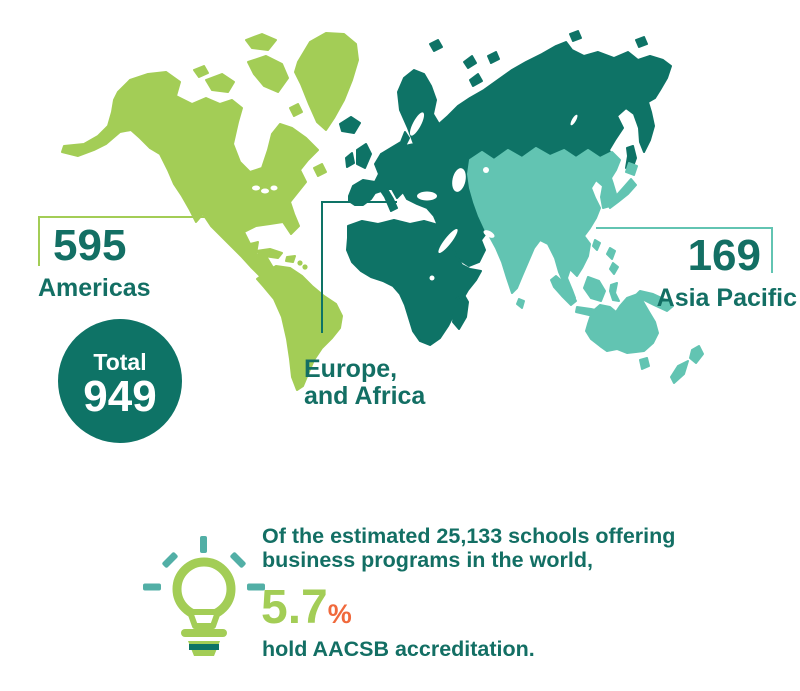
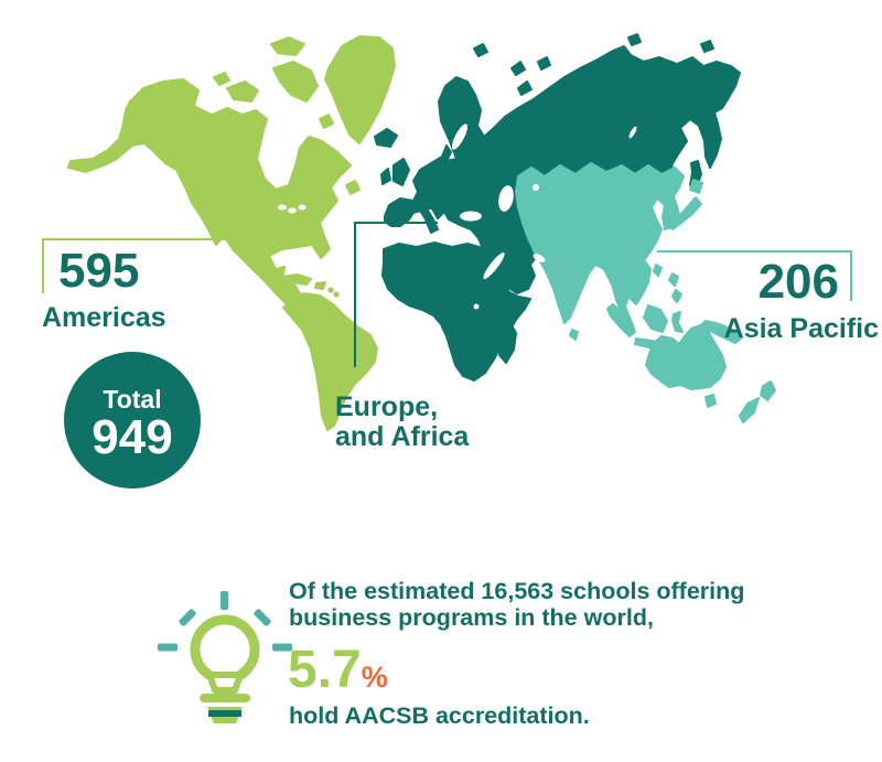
  595
  Americas
  Europe,
  and Africa
- 169
+ 206
  Asia Pacific
  Total
  949
- Of the estimated 25,133 schools offering
+ Of the estimated 16,563 schools offering
  business programs in the world,
  5.7%
  hold AACSB accreditation.
